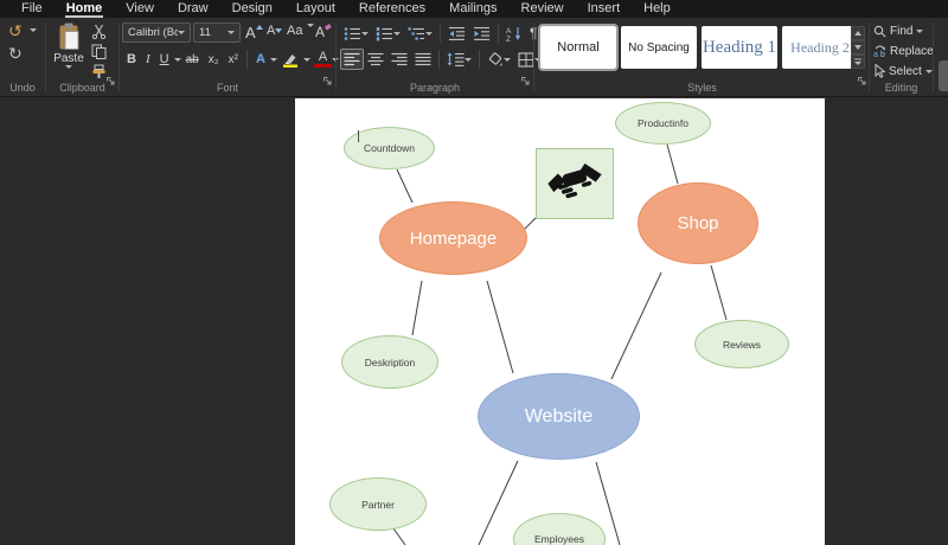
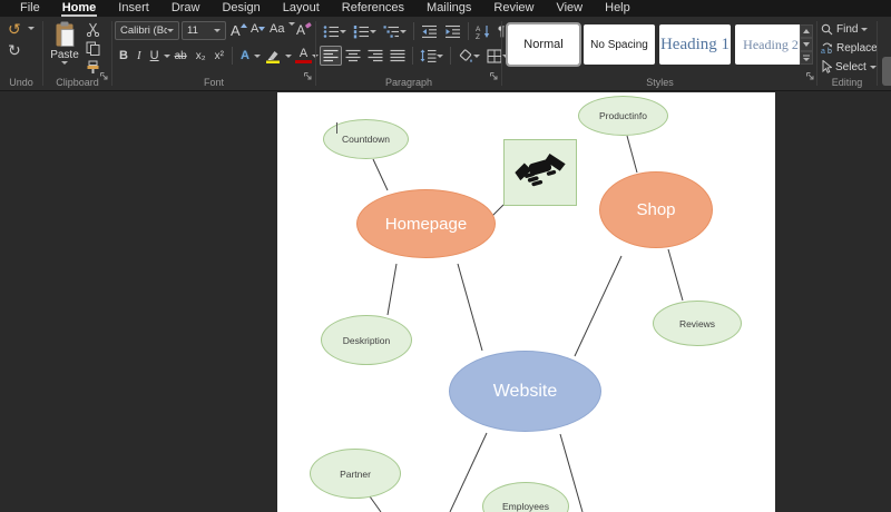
  File
  Home
- View
+ Insert
  Draw
  Design
  Layout
  References
  Mailings
  Review
- Insert
+ View
  Help
  ↺
  ↻
  Undo
  Paste
  Clipboard
  Calibri (Bo
  11
  A
  A
  Aa
  A
  B
  I
  U
  ab
  x₂
  x²
  A
  A
  Font
  Paragraph
  Normal
  No Spacing
  Heading 1
  Heading 2
  Styles
  Find
  Replace
  Select
  Editing
  Countdown
  Productinfo
  Homepage
  Shop
  Deskription
  Website
  Reviews
  Partner
  Employees
